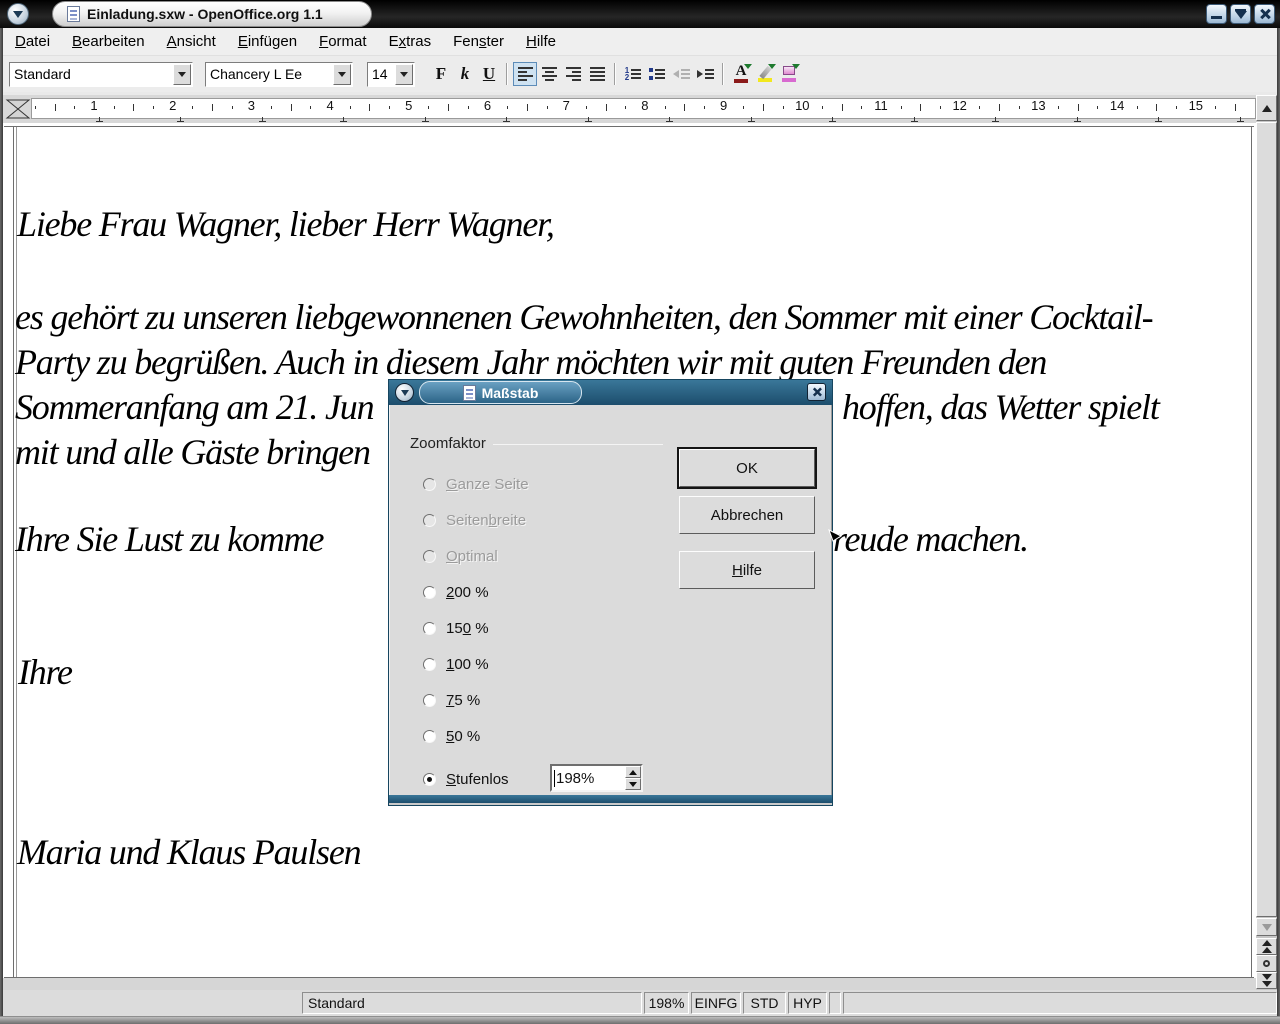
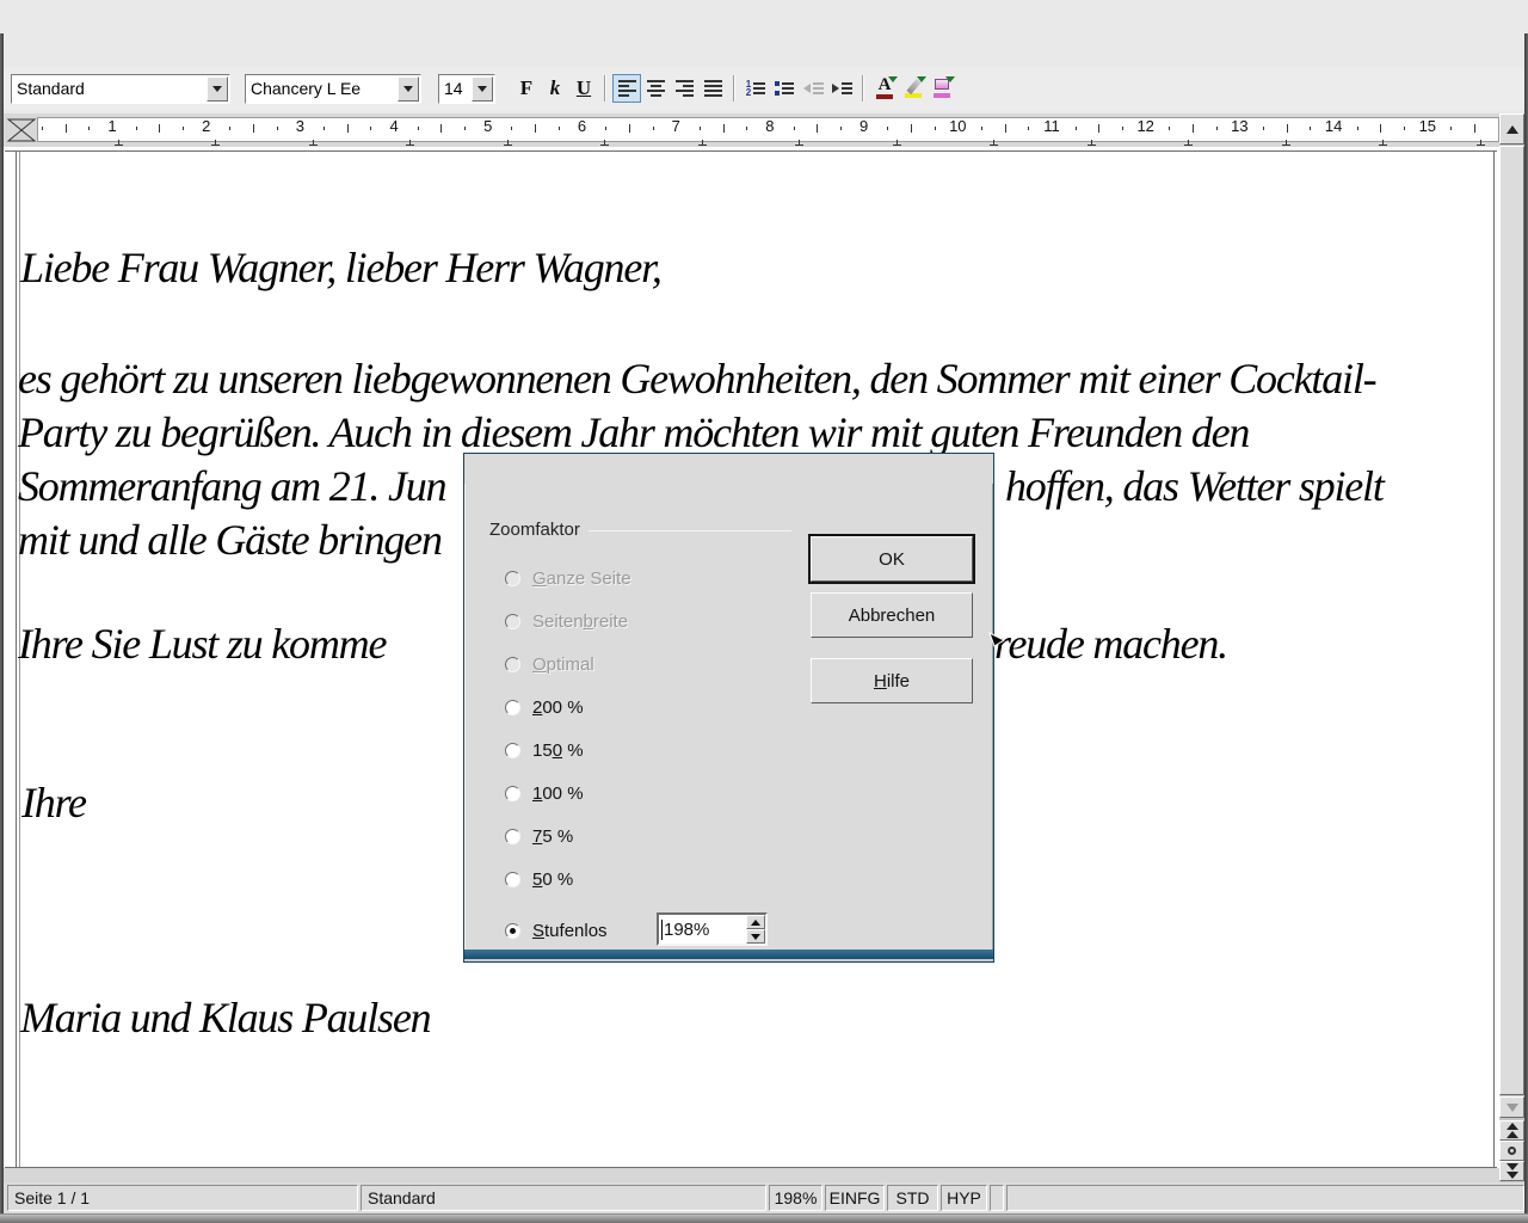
- Einladung.sxw - OpenOffice.org 1.1
- Datei
- Bearbeiten
- Ansicht
- Einfügen
- Format
- Extras
- Fenster
- Hilfe
  Standard
  Chancery L Ee
  14
  F
  k
  U
  1
  2
  A
  1
  2
  3
  4
  5
  6
  7
  8
  9
  10
  11
  12
  13
  14
  15
  Liebe Frau Wagner, lieber Herr Wagner,
  es gehört zu unseren liebgewonnenen Gewohnheiten, den Sommer mit einer Cocktail-
  Party zu begrüßen. Auch in diesem Jahr möchten wir mit guten Freunden den
  Sommeranfang am 21. Jun
  hoffen, das Wetter spielt
  mit und alle Gäste bringen
  Ihre Sie Lust zu komme
  reude machen.
  Ihre
  Maria und Klaus Paulsen
+ Seite 1 / 1
  Standard
  198%
  EINFG
  STD
  HYP
- Maßstab
  Zoomfaktor
  Ganze Seite
  Seitenbreite
  Optimal
  200 %
  150 %
  100 %
  75 %
  50 %
  Stufenlos
  198%
  OK
  Abbrechen
  H
  ilfe
